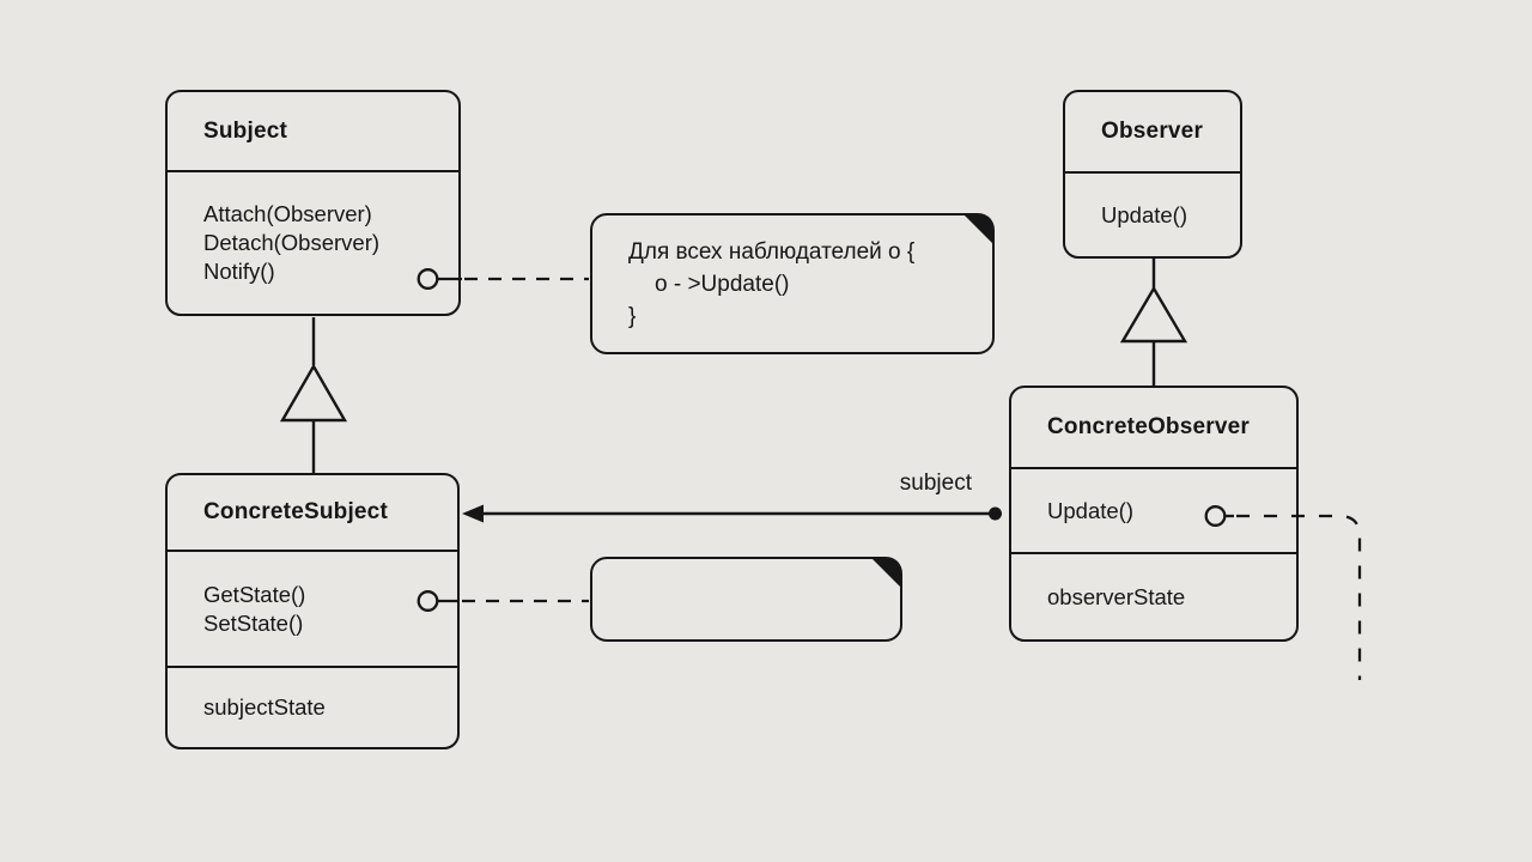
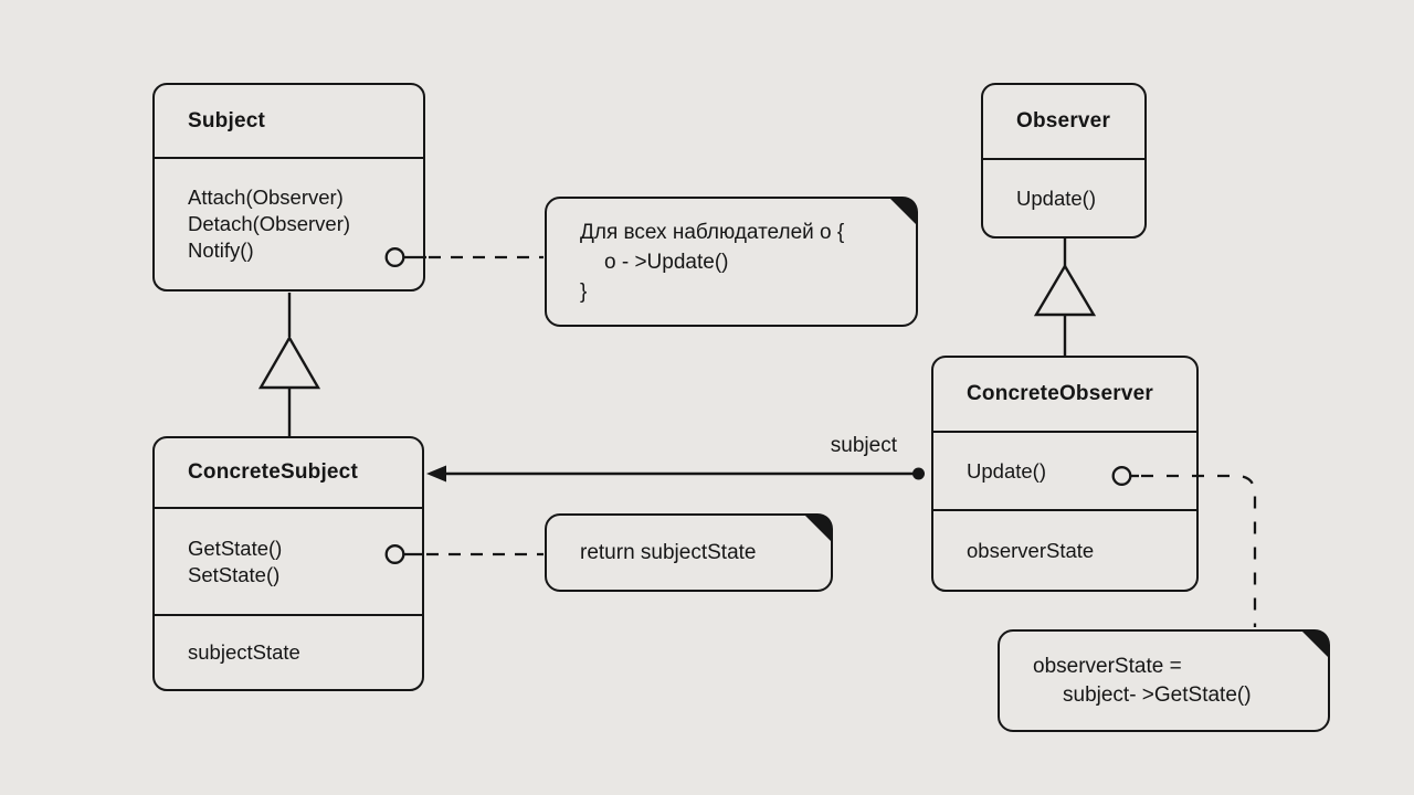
  Subject
  Attach(Observer)
  Detach(Observer)
  Notify()
  Observer
  Update()
  ConcreteSubject
  GetState()
  SetState()
  subjectState
  ConcreteObserver
  Update()
  observerState
  Для всех наблюдателей o {
  o - >Update()
  }
+ return subjectState
+ observerState =
+ subject- >GetState()
  subject
